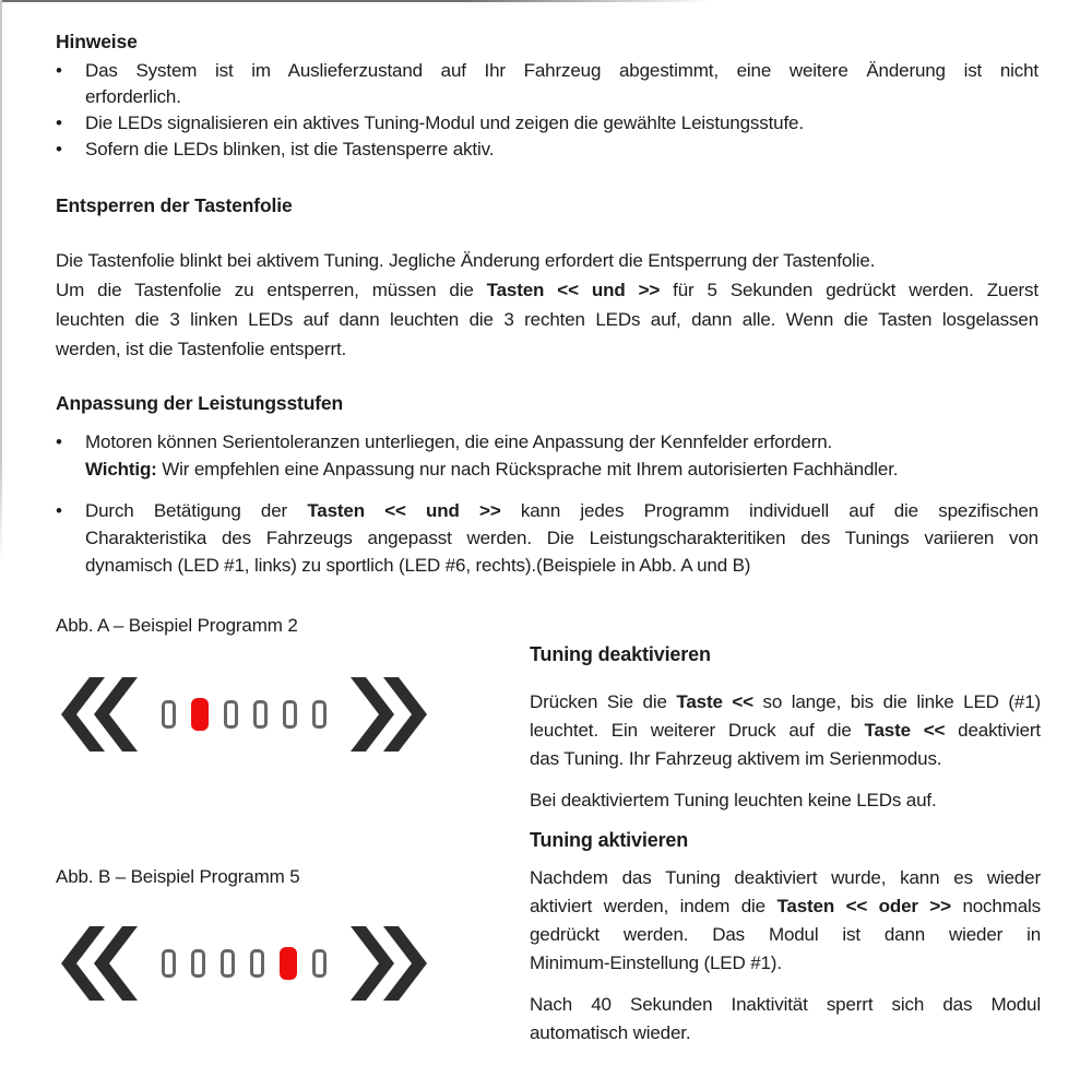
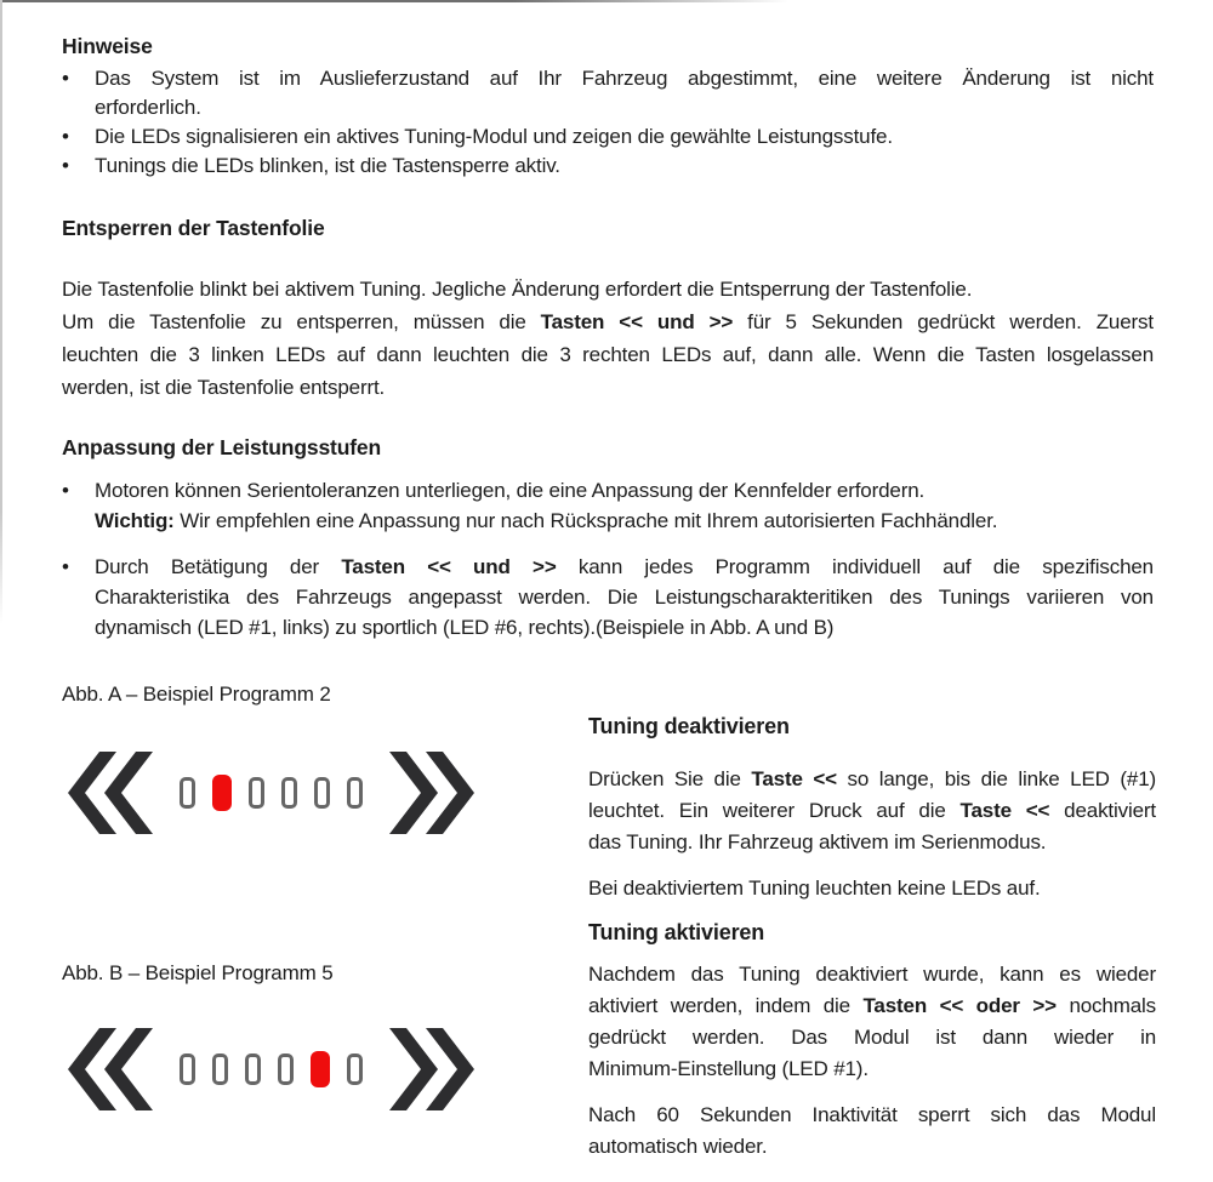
  Hinweise
  •
  Das System ist im Auslieferzustand auf Ihr Fahrzeug abgestimmt, eine weitere Änderung ist nicht
  erforderlich.
  •
  Die LEDs signalisieren ein aktives Tuning-Modul und zeigen die gewählte Leistungsstufe.
  •
- Sofern die LEDs blinken, ist die Tastensperre aktiv.
+ Tunings die LEDs blinken, ist die Tastensperre aktiv.
  Entsperren der Tastenfolie
  Die Tastenfolie blinkt bei aktivem Tuning. Jegliche Änderung erfordert die Entsperrung der Tastenfolie.
  Um die Tastenfolie zu entsperren, müssen die Tasten << und >> für 5 Sekunden gedrückt werden. Zuerst
  leuchten die 3 linken LEDs auf dann leuchten die 3 rechten LEDs auf, dann alle. Wenn die Tasten losgelassen
  werden, ist die Tastenfolie entsperrt.
  Anpassung der Leistungsstufen
  •
  Motoren können Serientoleranzen unterliegen, die eine Anpassung der Kennfelder erfordern.
  Wichtig: Wir empfehlen eine Anpassung nur nach Rücksprache mit Ihrem autorisierten Fachhändler.
  •
  Durch Betätigung der Tasten << und >> kann jedes Programm individuell auf die spezifischen
  Charakteristika des Fahrzeugs angepasst werden. Die Leistungscharakteritiken des Tunings variieren von
  dynamisch (LED #1, links) zu sportlich (LED #6, rechts).(Beispiele in Abb. A und B)
  Abb. A – Beispiel Programm 2
  Abb. B – Beispiel Programm 5
  Tuning deaktivieren
  Drücken Sie die Taste << so lange, bis die linke LED (#1)
  leuchtet. Ein weiterer Druck auf die Taste << deaktiviert
  das Tuning. Ihr Fahrzeug aktivem im Serienmodus.
  Bei deaktiviertem Tuning leuchten keine LEDs auf.
  Tuning aktivieren
  Nachdem das Tuning deaktiviert wurde, kann es wieder
  aktiviert werden, indem die Tasten << oder >> nochmals
  gedrückt werden. Das Modul ist dann wieder in
  Minimum-Einstellung (LED #1).
- Nach 40 Sekunden Inaktivität sperrt sich das Modul
+ Nach 60 Sekunden Inaktivität sperrt sich das Modul
  automatisch wieder.
